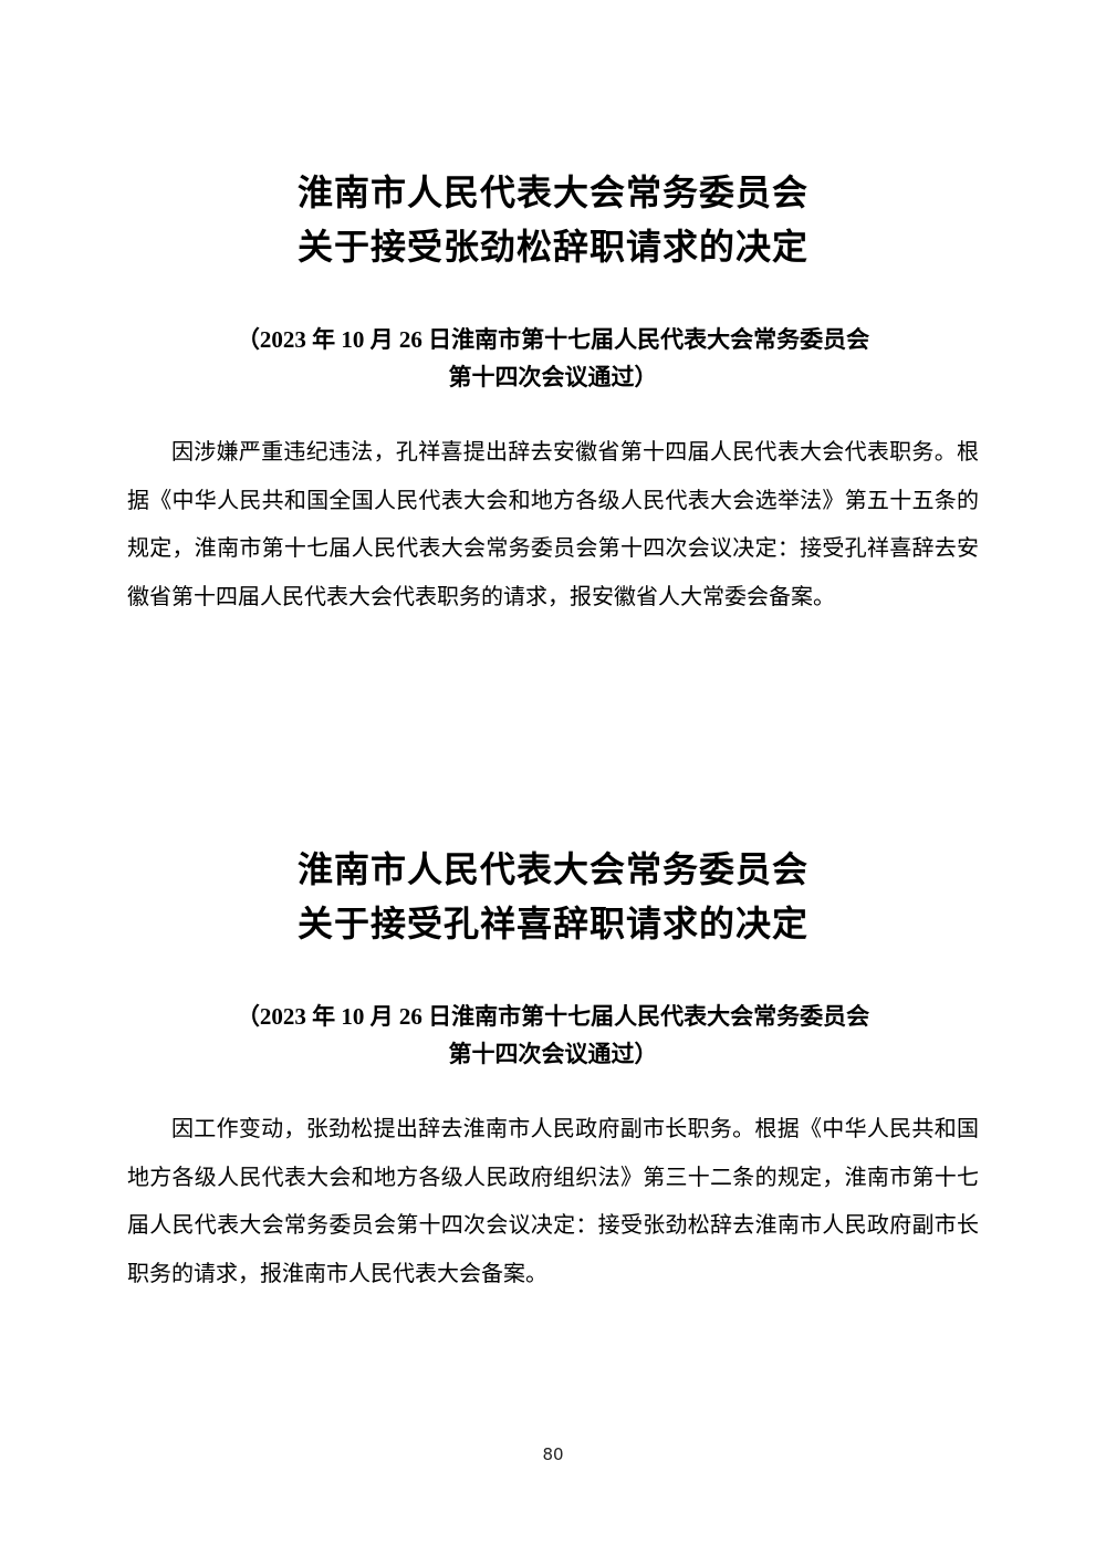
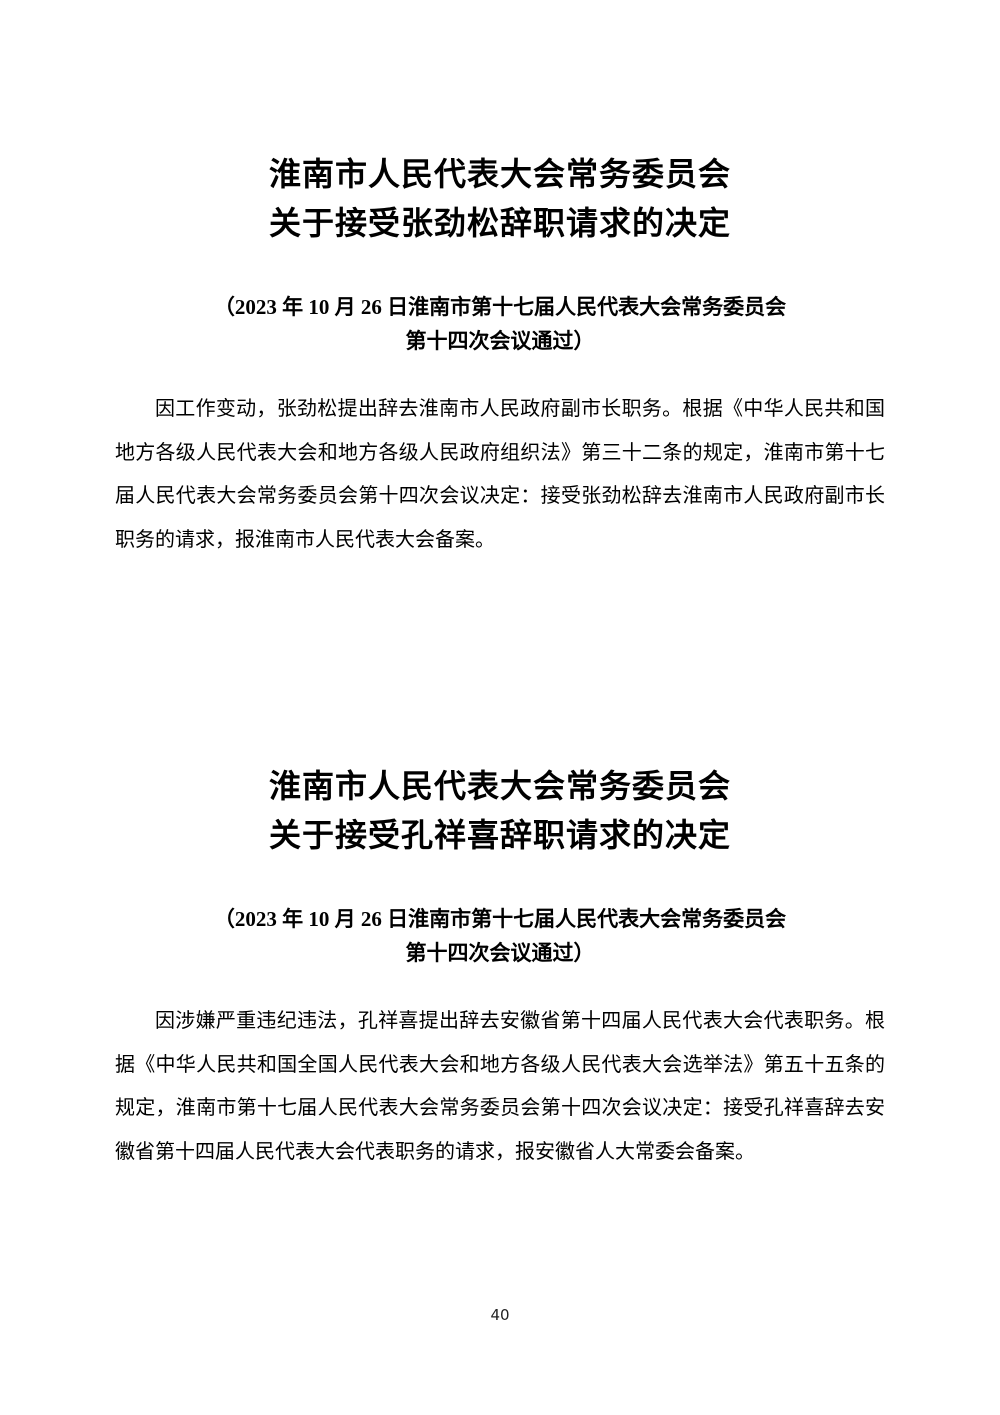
  淮南市人民代表大会常务委员会
  关于接受张劲松辞职请求的决定
  （2023 年 10 月 26 日淮南市第十七届人民代表大会常务委员会
  第十四次会议通过）
- 因涉嫌严重违纪违法，孔祥喜提出辞去安徽省第十四届人民代表大会代表职务。根据《中华人民共和国全国人民代表大会和地方各级人民代表大会选举法》第五十五条的规定，淮南市第十七届人民代表大会常务委员会第十四次会议决定：接受孔祥喜辞去安徽省第十四届人民代表大会代表职务的请求，报安徽省人大常委会备案。
+ 因工作变动，张劲松提出辞去淮南市人民政府副市长职务。根据《中华人民共和国地方各级人民代表大会和地方各级人民政府组织法》第三十二条的规定，淮南市第十七届人民代表大会常务委员会第十四次会议决定：接受张劲松辞去淮南市人民政府副市长职务的请求，报淮南市人民代表大会备案。
  淮南市人民代表大会常务委员会
  关于接受孔祥喜辞职请求的决定
  （2023 年 10 月 26 日淮南市第十七届人民代表大会常务委员会
  第十四次会议通过）
- 因工作变动，张劲松提出辞去淮南市人民政府副市长职务。根据《中华人民共和国地方各级人民代表大会和地方各级人民政府组织法》第三十二条的规定，淮南市第十七届人民代表大会常务委员会第十四次会议决定：接受张劲松辞去淮南市人民政府副市长职务的请求，报淮南市人民代表大会备案。
+ 因涉嫌严重违纪违法，孔祥喜提出辞去安徽省第十四届人民代表大会代表职务。根据《中华人民共和国全国人民代表大会和地方各级人民代表大会选举法》第五十五条的规定，淮南市第十七届人民代表大会常务委员会第十四次会议决定：接受孔祥喜辞去安徽省第十四届人民代表大会代表职务的请求，报安徽省人大常委会备案。
- 80
+ 40
